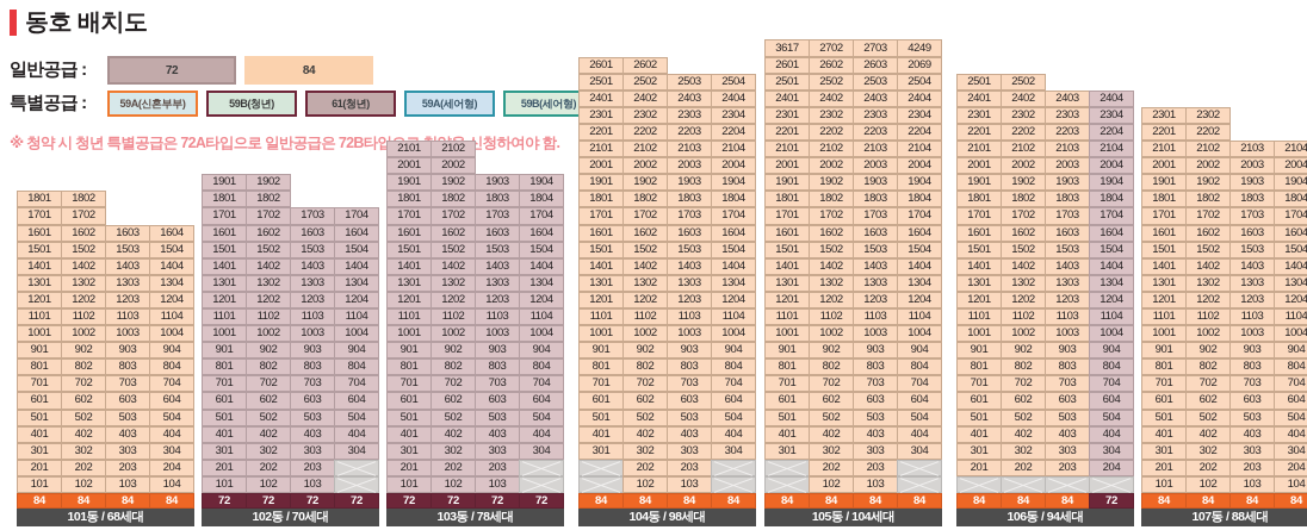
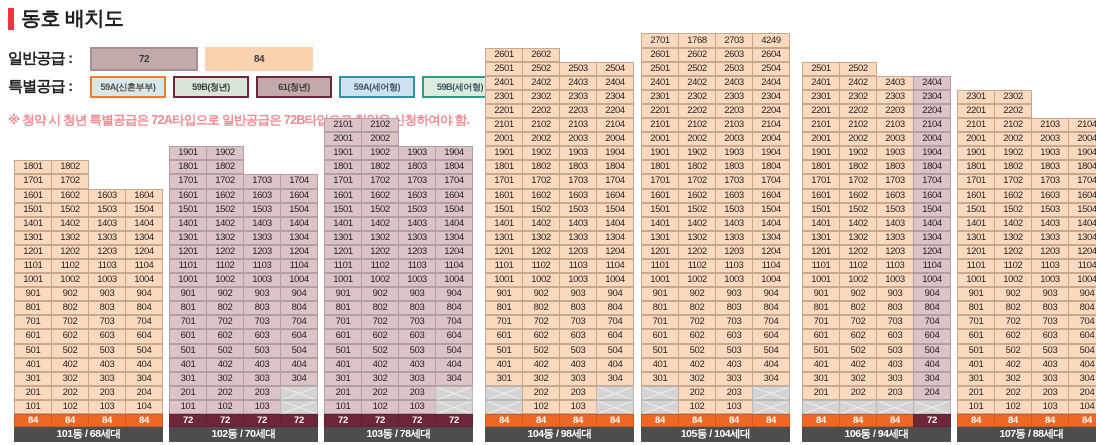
  동호 배치도
  일반공급 :
  72
  84
  특별공급 :
  59A(신혼부부)
  59B(청년)
  61(청년)
  59A(세어형)
  59B(세어형)
  ※ 청약 시 청년 특별공급은 72A타입으로 일반공급은 72B타입청하여야 함.
  1801
  1802
  1701
  1702
  1601
  1602
  1603
  1604
  1501
  1502
  1503
  1504
  1401
  1402
  1403
  1404
  1301
  1302
  1303
  1304
  1201
  1202
  1203
  1204
  1101
  1102
  1103
  1104
  1001
  1002
  1003
  1004
  901
  902
  903
  904
  801
  802
  803
  804
  701
  702
  703
  704
  601
  602
  603
  604
  501
  502
  503
  504
  401
  402
  403
  404
  301
  302
  303
  304
  201
  202
  203
  204
  101
  102
  103
  104
  84
  84
  84
  84
  101동 / 68세대
  1901
  1902
  1801
  1802
  1701
  1702
  1703
  1704
  1601
  1602
  1603
  1604
  1501
  1502
  1503
  1504
  1401
  1402
  1403
  1404
  1301
  1302
  1303
  1304
  1201
  1202
  1203
  1204
  1101
  1102
  1103
  1104
  1001
  1002
  1003
  1004
  901
  902
  903
  904
  801
  802
  803
  804
  701
  702
  703
  704
  601
  602
  603
  604
  501
  502
  503
  504
  401
  402
  403
  404
  301
  302
  303
  304
  201
  202
  203
  101
  102
  103
  72
  72
  72
  72
  102동 / 70세대
  2101
  2102
  2001
  2002
  1901
  1902
  1903
  1904
  1801
  1802
  1803
  1804
  1701
  1702
  1703
  1704
  1601
  1602
  1603
  1604
  1501
  1502
  1503
  1504
  1401
  1402
  1403
  1404
  1301
  1302
  1303
  1304
  1201
  1202
  1203
  1204
  1101
  1102
  1103
  1104
  1001
  1002
  1003
  1004
  901
  902
  903
  904
  801
  802
  803
  804
  701
  702
  703
  704
  601
  602
  603
  604
  501
  502
  503
  504
  401
  402
  403
  404
  301
  302
  303
  304
  201
  202
  203
  101
  102
  103
  72
  72
  72
  72
  103동 / 78세대
  2601
  2602
  2501
  2502
  2503
  2504
  2401
  2402
  2403
  2404
  2301
  2302
  2303
  2304
  2201
  2202
  2203
  2204
  2101
  2102
  2103
  2104
  2001
  2002
  2003
  2004
  1901
  1902
  1903
  1904
  1801
  1802
  1803
  1804
  1701
  1702
  1703
  1704
  1601
  1602
  1603
  1604
  1501
  1502
  1503
  1504
  1401
  1402
  1403
  1404
  1301
  1302
  1303
  1304
  1201
  1202
  1203
  1204
  1101
  1102
  1103
  1104
  1001
  1002
  1003
  1004
  901
  902
  903
  904
  801
  802
  803
  804
  701
  702
  703
  704
  601
  602
  603
  604
  501
  502
  503
  504
  401
  402
  403
  404
  301
  302
  303
  304
  202
  203
  102
  103
  84
  84
  84
  84
  104동 / 98세대
- 3617
+ 2701
- 2702
+ 1768
  2703
  4249
  2601
  2602
  2603
- 2069
+ 2604
  2501
  2502
  2503
  2504
  2401
  2402
  2403
  2404
  2301
  2302
  2303
  2304
  2201
  2202
  2203
  2204
  2101
  2102
  2103
  2104
  2001
  2002
  2003
  2004
  1901
  1902
  1903
  1904
  1801
  1802
  1803
  1804
  1701
  1702
  1703
  1704
  1601
  1602
  1603
  1604
  1501
  1502
  1503
  1504
  1401
  1402
  1403
  1404
  1301
  1302
  1303
  1304
  1201
  1202
  1203
  1204
  1101
  1102
  1103
  1104
  1001
  1002
  1003
  1004
  901
  902
  903
  904
  801
  802
  803
  804
  701
  702
  703
  704
  601
  602
  603
  604
  501
  502
  503
  504
  401
  402
  403
  404
  301
  302
  303
  304
  202
  203
  102
  103
  84
  84
  84
  84
  105동 / 104세대
  2501
  2502
  2401
  2402
  2403
  2404
  2301
  2302
  2303
  2304
  2201
  2202
  2203
  2204
  2101
  2102
  2103
  2104
  2001
  2002
  2003
  2004
  1901
  1902
  1903
  1904
  1801
  1802
  1803
  1804
  1701
  1702
  1703
  1704
  1601
  1602
  1603
  1604
  1501
  1502
  1503
  1504
  1401
  1402
  1403
  1404
  1301
  1302
  1303
  1304
  1201
  1202
  1203
  1204
  1101
  1102
  1103
  1104
  1001
  1002
  1003
  1004
  901
  902
  903
  904
  801
  802
  803
  804
  701
  702
  703
  704
  601
  602
  603
  604
  501
  502
  503
  504
  401
  402
  403
  404
  301
  302
  303
  304
  201
  202
  203
  204
  84
  84
  84
  72
  106동 / 94세대
  2301
  2302
  2201
  2202
  2101
  2102
  2103
  2104
  2001
  2002
  2003
  2004
  1901
  1902
  1903
  1904
  1801
  1802
  1803
  1804
  1701
  1702
  1703
  1704
  1601
  1602
  1603
  1604
  1501
  1502
  1503
  1504
  1401
  1402
  1403
  1404
  1301
  1302
  1303
  1304
  1201
  1202
  1203
  1204
  1101
  1102
  1103
  1104
  1001
  1002
  1003
  1004
  901
  902
  903
  904
  801
  802
  803
  804
  701
  702
  703
  704
  601
  602
  603
  604
  501
  502
  503
  504
  401
  402
  403
  404
  301
  302
  303
  304
  201
  202
  203
  204
  101
  102
  103
  104
  84
  84
  84
  84
  107동 / 88세대
